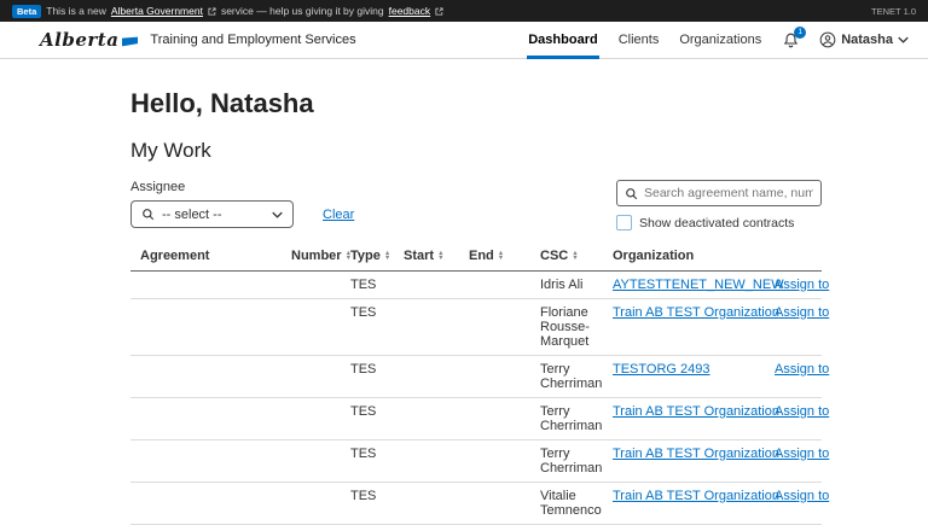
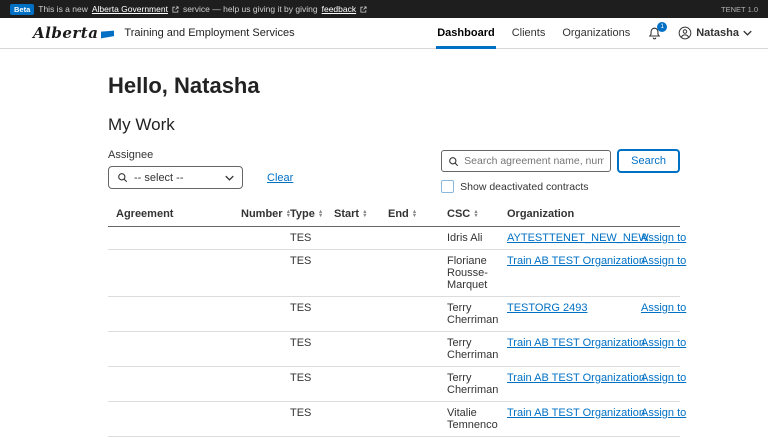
  Beta
  This is a new
  Alberta Government
  service — help us giving it by giving
  feedback
  TENET 1.0
  Alberta
  Training and Employment Services
  Dashboard
  Clients
  Organizations
  Natasha
  Hello, Natasha
  My Work
  Assignee
  -- select --
  Clear
  Search agreement name, num
+ Search
  Show deactivated contracts
  Agreement	Number	Type	Start	End	CSC	Organization
  		TES			Idris Ali	AYTESTTENET_NEW_NEW	Assign to
  		TES			Floriane Rousse-Marquet	Train AB TEST Organization	Assign to
  		TES			Terry Cherriman	TESTORG 2493	Assign to
  		TES			Terry Cherriman	Train AB TEST Organization	Assign to
  		TES			Terry Cherriman	Train AB TEST Organization	Assign to
  		TES			Vitalie Temnenco	Train AB TEST Organization	Assign to
